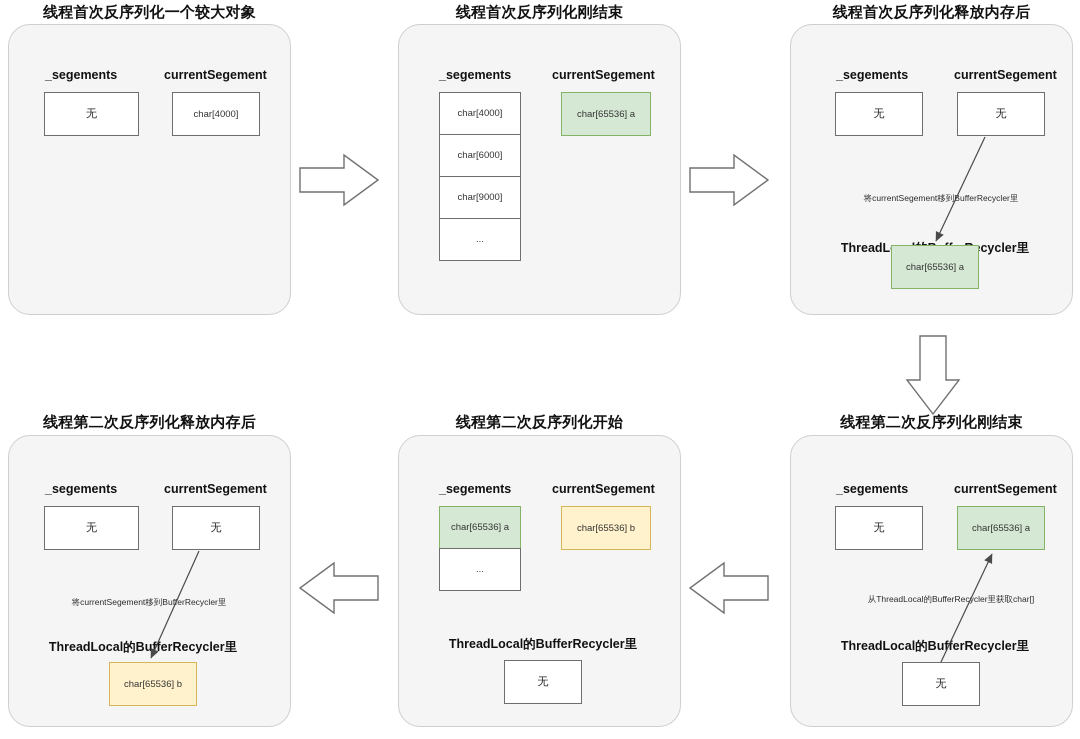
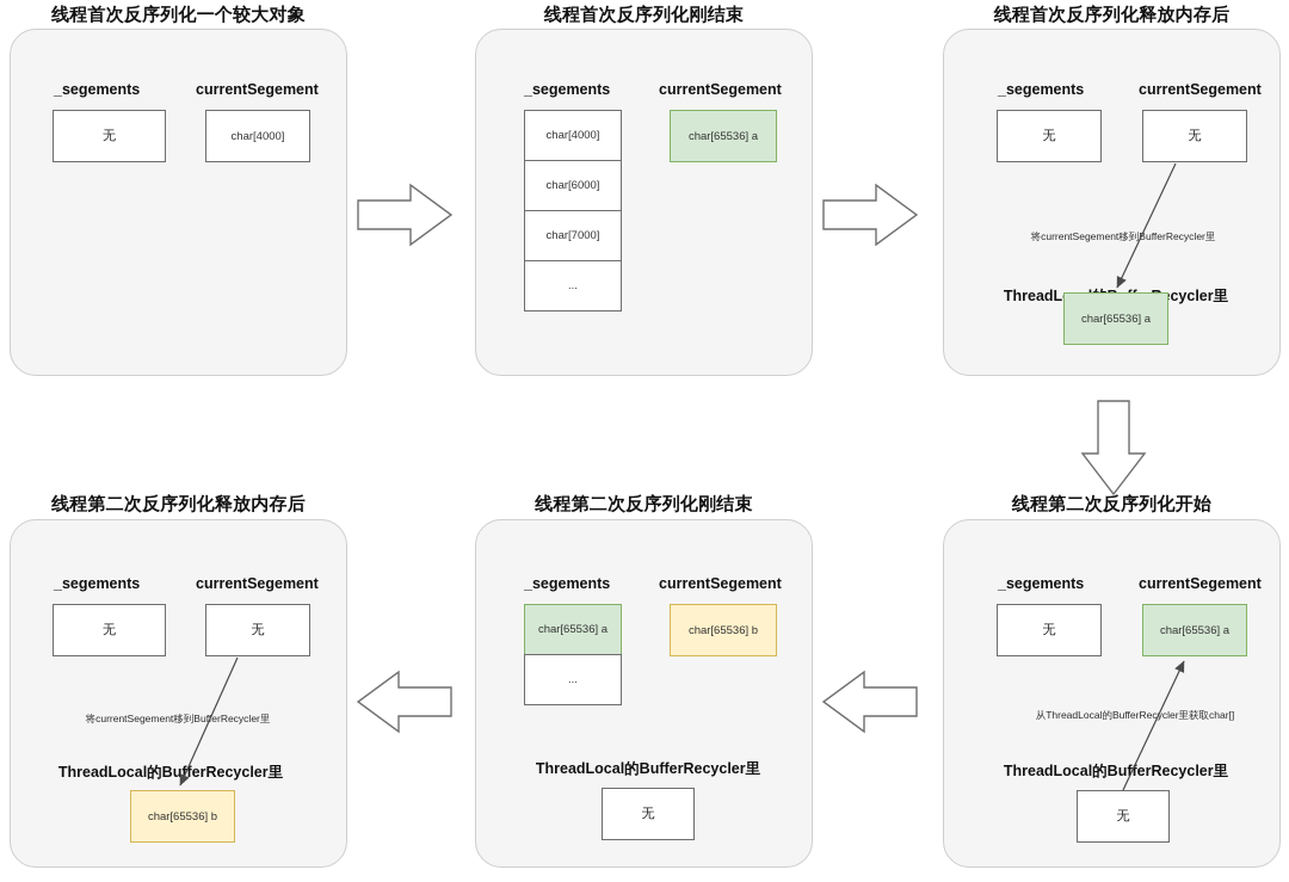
  线程首次反序列化一个较大对象
  _segements
  currentSegement
  无
  char[4000]
  线程首次反序列化刚结束
  _segements
  currentSegement
  char[4000]
  char[6000]
- char[9000]
+ char[7000]
  ...
  char[65536] a
  线程首次反序列化释放内存后
  _segements
  currentSegement
  无
  无
  将currentSegement移到BufferRecycler里
  char[65536] a
- 线程第二次反序列化刚结束
+ 线程第二次反序列化开始
  _segements
  currentSegement
  无
  char[65536] a
  从ThreadLocal的BufferRecycler里获取char[]
  ThreadLocal的BufferRecycler里
  无
- 线程第二次反序列化开始
+ 线程第二次反序列化刚结束
  _segements
  currentSegement
  char[65536] a
  ...
  char[65536] b
  ThreadLocal的BufferRecycler里
  无
  线程第二次反序列化释放内存后
  _segements
  currentSegement
  无
  无
  将currentSegement移到BuferRecycler里
  ThreadLocal的BufferRecycler里
  char[65536] b
